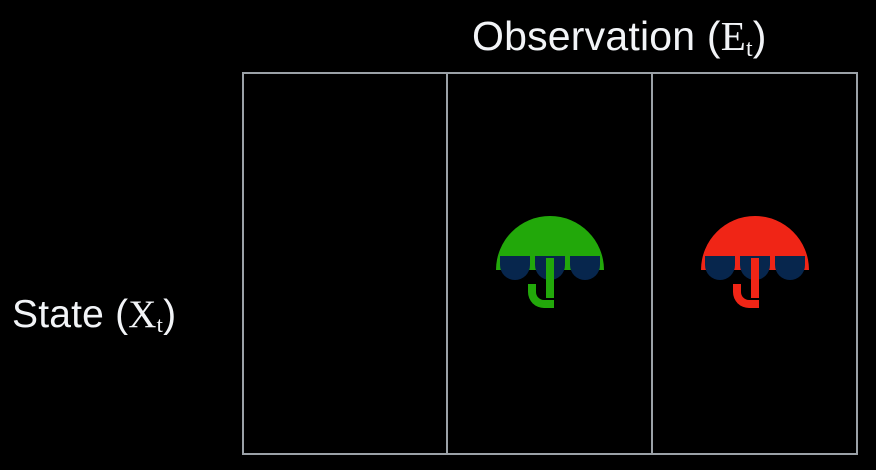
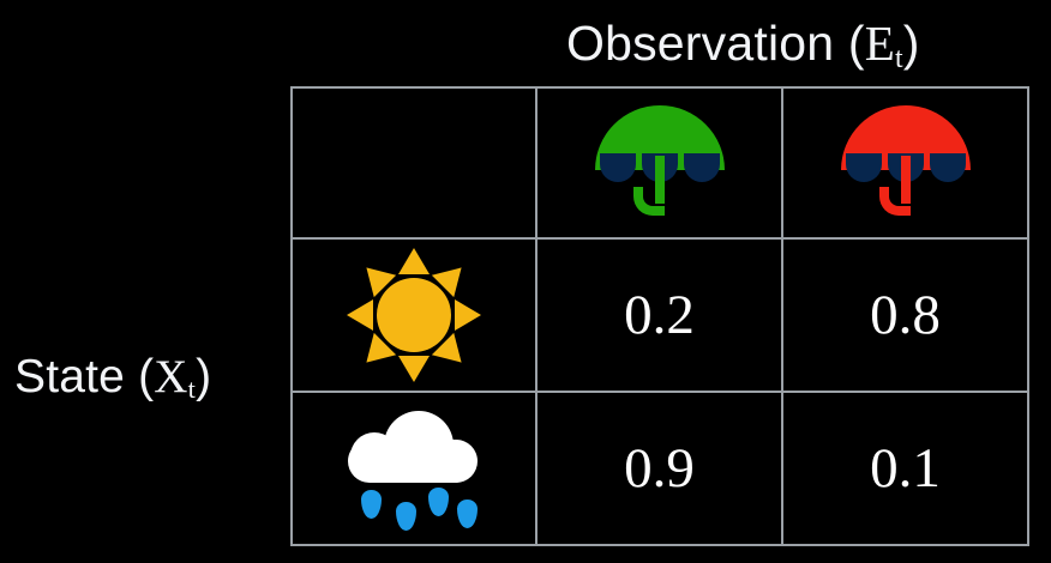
  Observation (Et)
  State (Xt)
+ 	0.2	0.8
+ 	0.9	0.1
